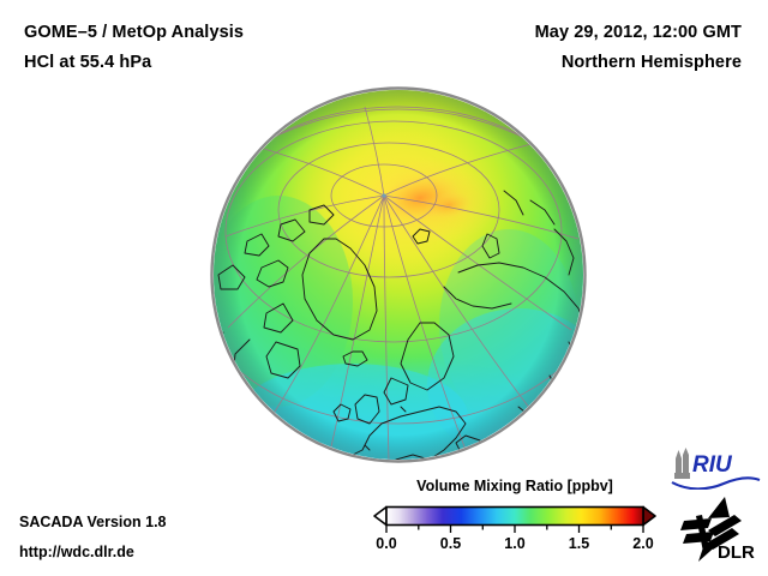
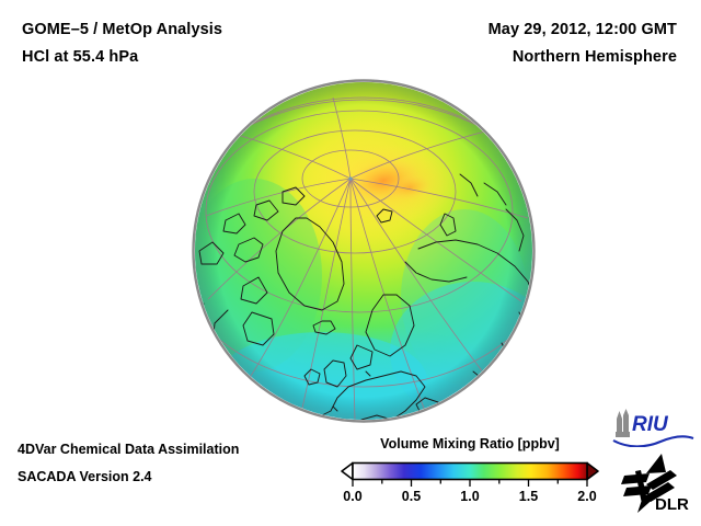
  GOME–5 / MetOp Analysis
  HCl at 55.4 hPa
  May 29, 2012, 12:00 GMT
  Northern Hemisphere
  Volume Mixing Ratio [ppbv]
  0.0
  0.5
  1.0
  1.5
  2.0
+ 4DVar Chemical Data Assimilation
- SACADA Version 1.8
+ SACADA Version 2.4
- http://wdc.dlr.de
  RIU
  DLR
